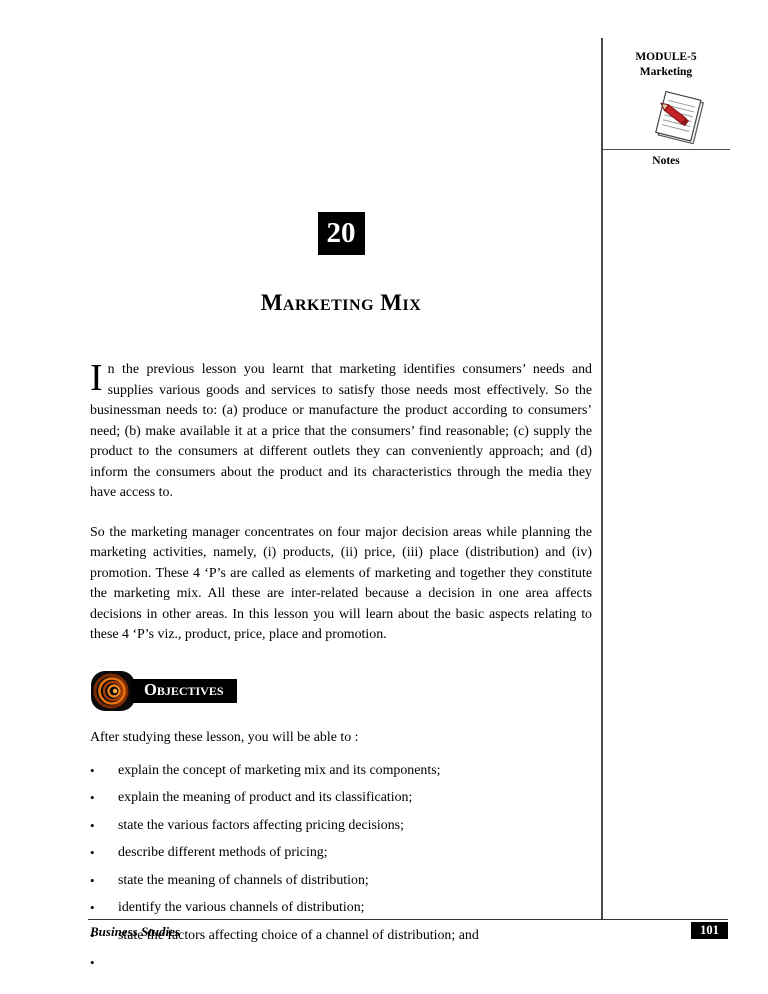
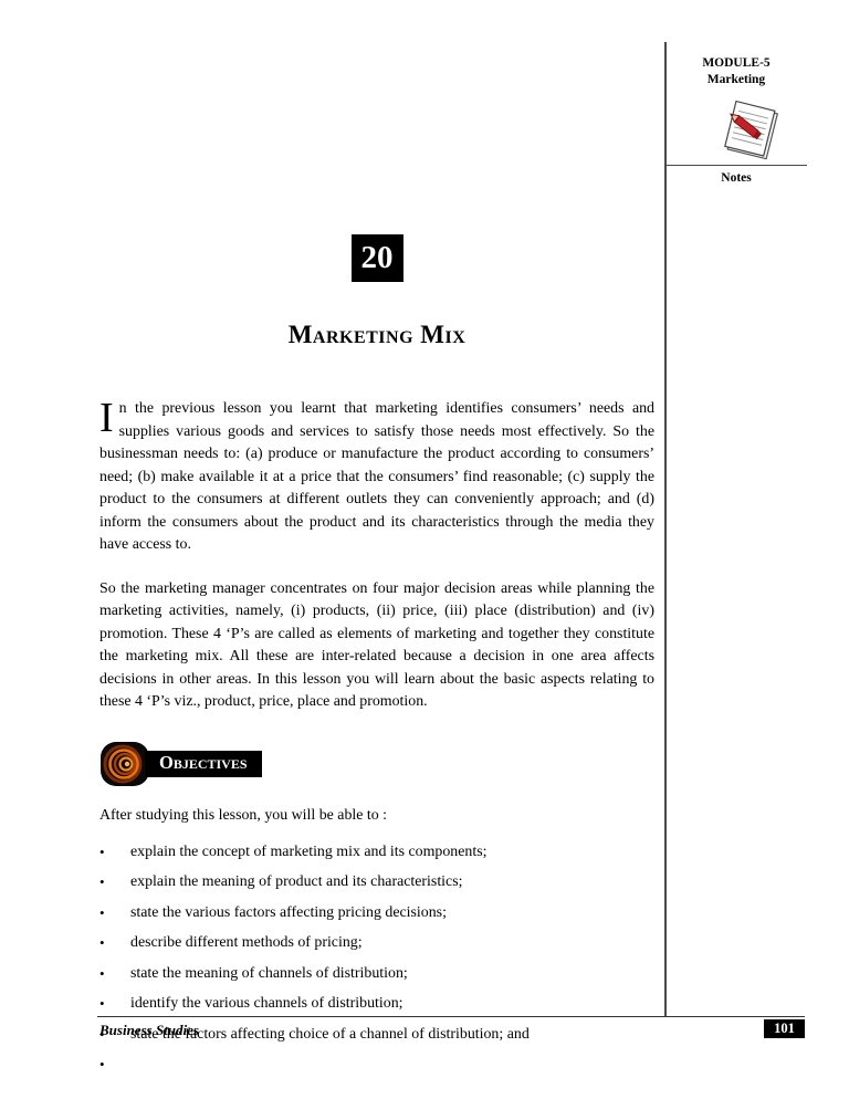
  MODULE-5
  Marketing
  Notes
  20
  Marketing Mix
  I
  n the previous lesson you learnt that marketing identifies consumers’ needs and supplies various goods and services to satisfy those needs most effectively. So the businessman needs to: (a) produce or manufacture the product according to consumers’ need; (b) make available it at a price that the consumers’ find reasonable; (c) supply the product to the consumers at different outlets they can conveniently approach; and (d) inform the consumers about the product and its characteristics through the media they have access to.
  So the marketing manager concentrates on four major decision areas while planning the marketing activities, namely, (i) products, (ii) price, (iii) place (distribution) and (iv) promotion. These 4 ‘P’s are called as elements of marketing and together they constitute the marketing mix. All these are inter-related because a decision in one area affects decisions in other areas. In this lesson you will learn about the basic aspects relating to these 4 ‘P’s viz., product, price, place and promotion.
  Objectives
- After studying these lesson, you will be able to :
+ After studying this lesson, you will be able to :
  •
  explain the concept of marketing mix and its components;
  •
- explain the meaning of product and its classification;
+ explain the meaning of product and its characteristics;
  •
  state the various factors affecting pricing decisions;
  •
  describe different methods of pricing;
  •
  state the meaning of channels of distribution;
  •
  identify the various channels of distribution;
  •
  state the factors affecting choice of a channel of distribution; and
  •
  Business Studies
  101
